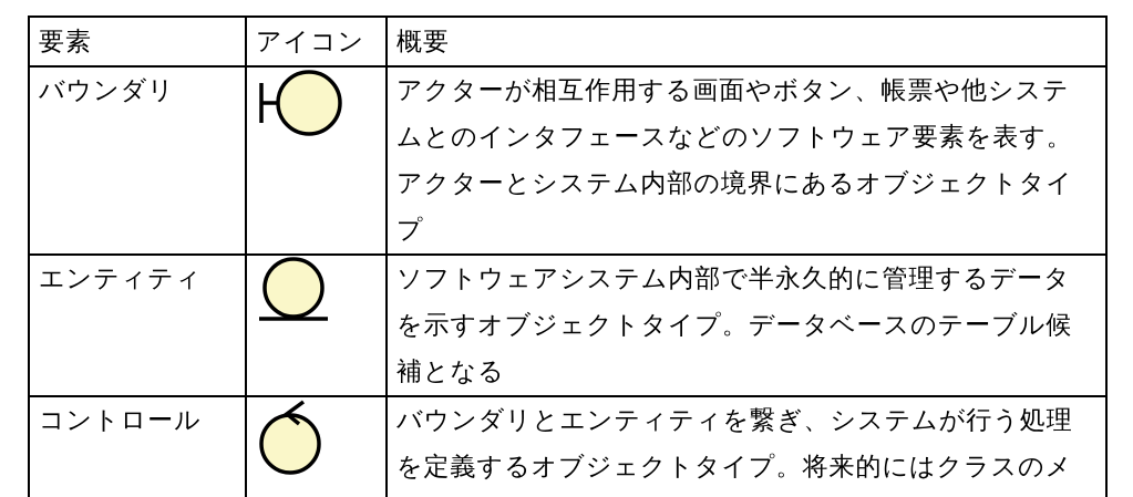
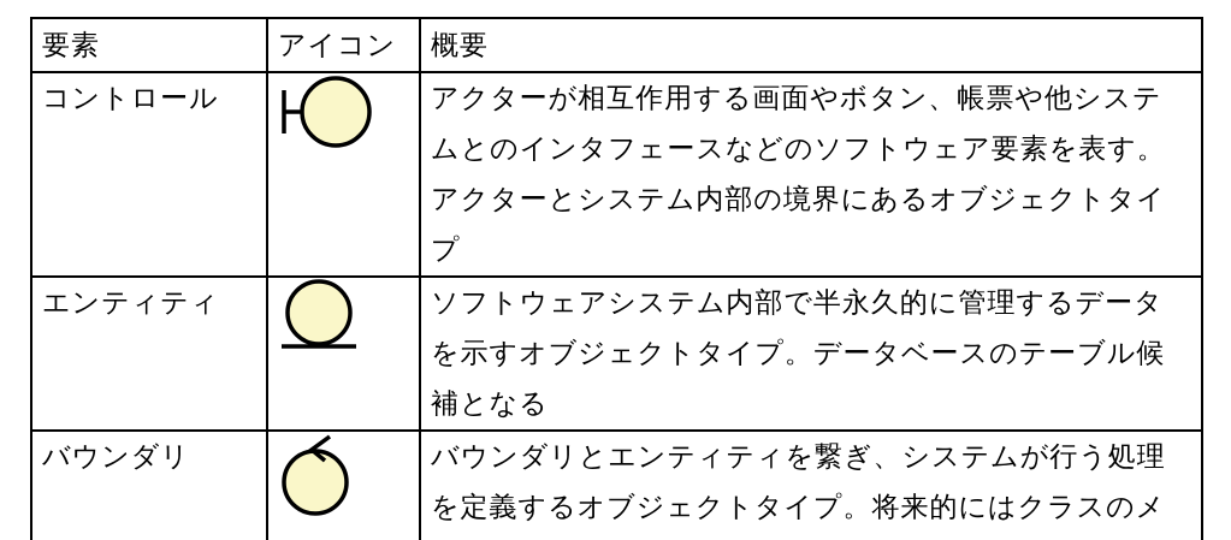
  要素	アイコン	概要
- バウンダリ		アクターが相互作用する画面やボタン、帳票や他システムとのインタフェースなどのソフトウェア要素を表す。アクターとシステム内部の境界にあるオブジェクトタイプ
+ コントロール		アクターが相互作用する画面やボタン、帳票や他システムとのインタフェースなどのソフトウェア要素を表す。アクターとシステム内部の境界にあるオブジェクトタイプ
  エンティティ		ソフトウェアシステム内部で半永久的に管理するデータを示すオブジェクトタイプ。データベースのテーブル候補となる
- コントロール		バウンダリとエンティティを繋ぎ、システムが行う処理を定義するオブジェクトタイプ。将来的にはクラスのメ
+ バウンダリ		バウンダリとエンティティを繋ぎ、システムが行う処理を定義するオブジェクトタイプ。将来的にはクラスのメ
